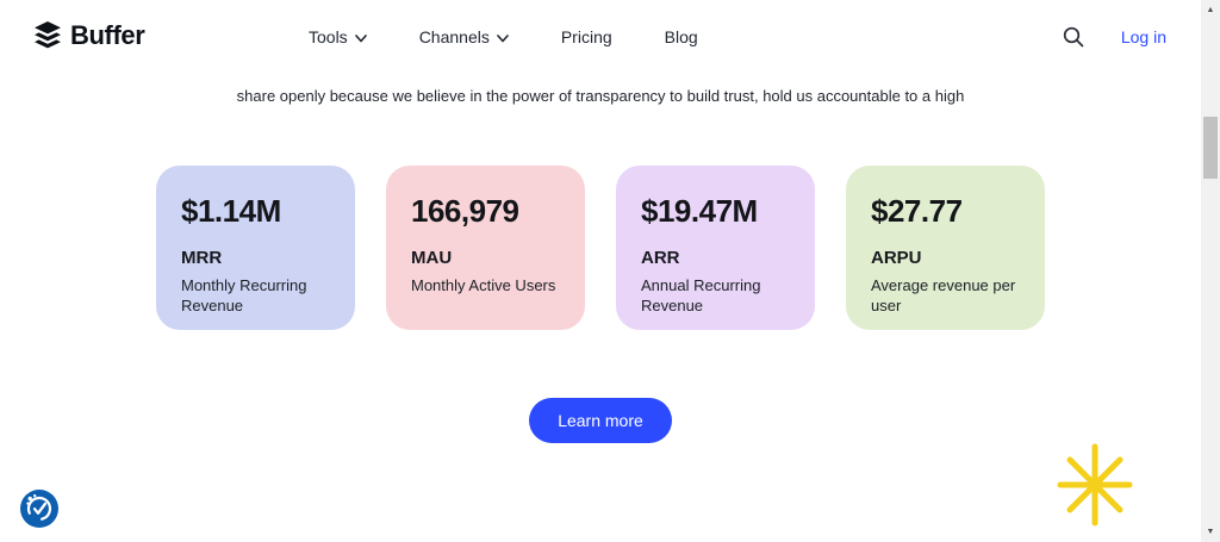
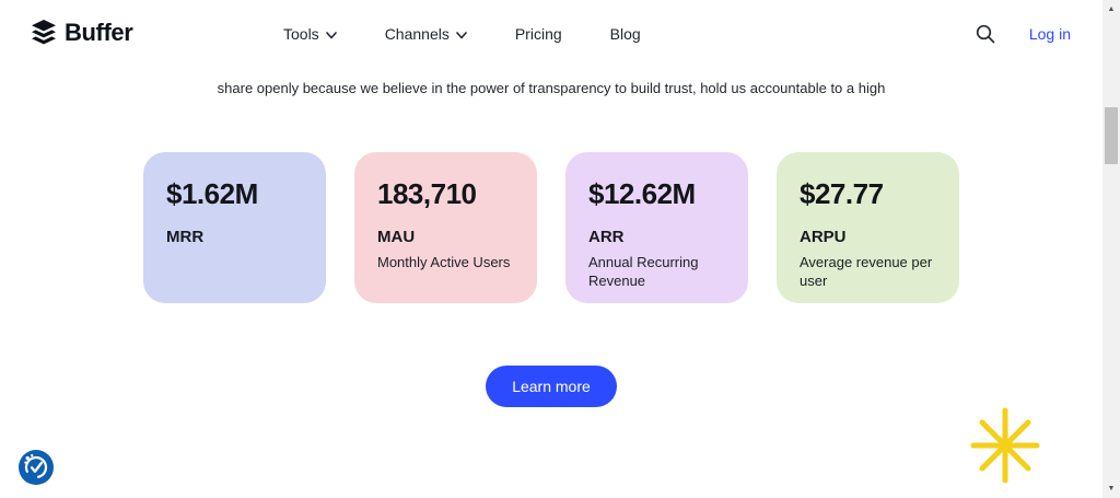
  Buffer
  Tools
  Channels
  Pricing
  Blog
  Log in
  share openly because we believe in the power of transparency to build trust, hold us accountable to a high
- $1.14M
+ $1.62M
  MRR
- Monthly Recurring Revenue
- 166,979
+ 183,710
  MAU
  Monthly Active Users
- $19.47M
+ $12.62M
  ARR
  Annual Recurring Revenue
  $27.77
  ARPU
  Average revenue per user
  Learn more
